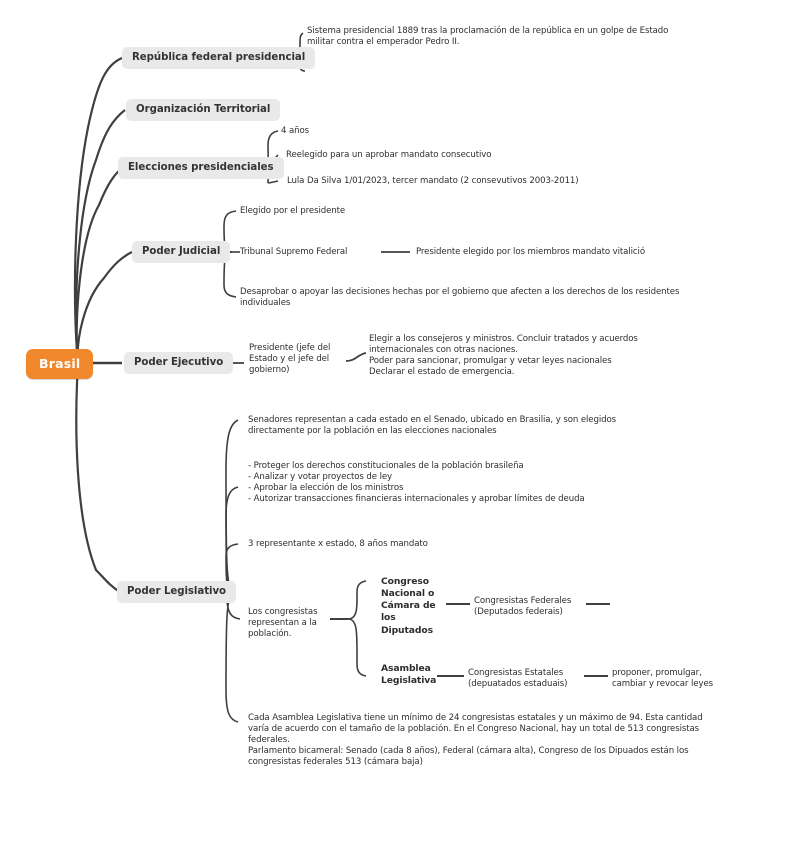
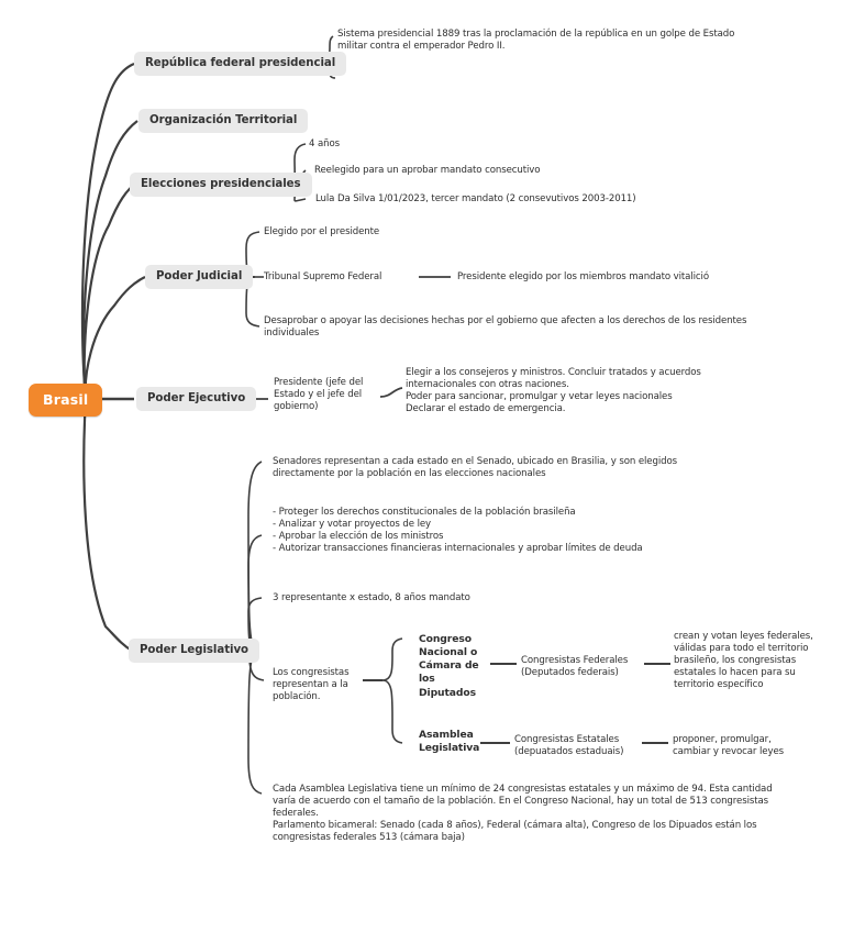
  Brasil
  República federal presidencial
  Organización Territorial
  Elecciones presidenciales
  Poder Judicial
  Poder Ejecutivo
  Poder Legislativo
  Sistema presidencial 1889 tras la proclamación de la república en un golpe de Estado
  militar contra el emperador Pedro II.
  4 años
  Reelegido para un aprobar mandato consecutivo
  Lula Da Silva 1/01/2023, tercer mandato (2 consevutivos 2003-2011)
  Elegido por el presidente
  Tribunal Supremo Federal
  Presidente elegido por los miembros mandato vitalició
  Desaprobar o apoyar las decisiones hechas por el gobierno que afecten a los derechos de los residentes
  individuales
  Presidente (jefe del
  Estado y el jefe del
  gobierno)
  Elegir a los consejeros y ministros. Concluir tratados y acuerdos
  internacionales con otras naciones.
  Poder para sancionar, promulgar y vetar leyes nacionales
  Declarar el estado de emergencia.
  Senadores representan a cada estado en el Senado, ubicado en Brasilia, y son elegidos
  directamente por la población en las elecciones nacionales
  - Proteger los derechos constitucionales de la población brasileña
  - Analizar y votar proyectos de ley
  - Aprobar la elección de los ministros
  - Autorizar transacciones financieras internacionales y aprobar límites de deuda
  3 representante x estado, 8 años mandato
  Los congresistas
  representan a la
  población.
  Congreso
  Nacional o
  Cámara de
  los
  Diputados
  Congresistas Federales
  (Deputados federais)
+ crean y votan leyes federales,
+ válidas para todo el territorio
+ brasileño, los congresistas
+ estatales lo hacen para su
+ territorio específico
  Asamblea
  Legislativa
  Congresistas Estatales
  (depuatados estaduais)
  proponer, promulgar,
  cambiar y revocar leyes
  Cada Asamblea Legislativa tiene un mínimo de 24 congresistas estatales y un máximo de 94. Esta cantidad
  varía de acuerdo con el tamaño de la población. En el Congreso Nacional, hay un total de 513 congresistas
  federales.
  Parlamento bicameral: Senado (cada 8 años), Federal (cámara alta), Congreso de los Dipuados están los
  congresistas federales 513 (cámara baja)
